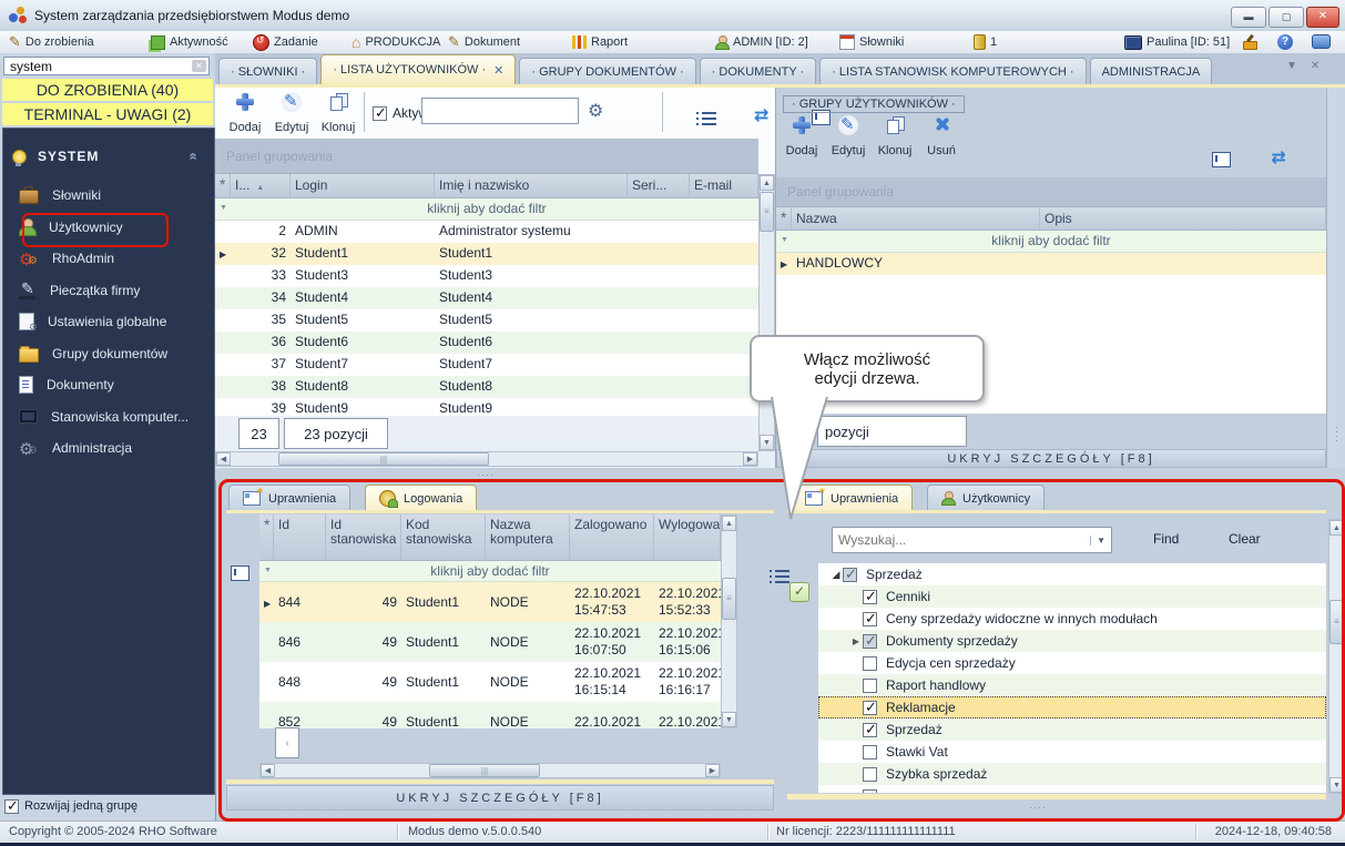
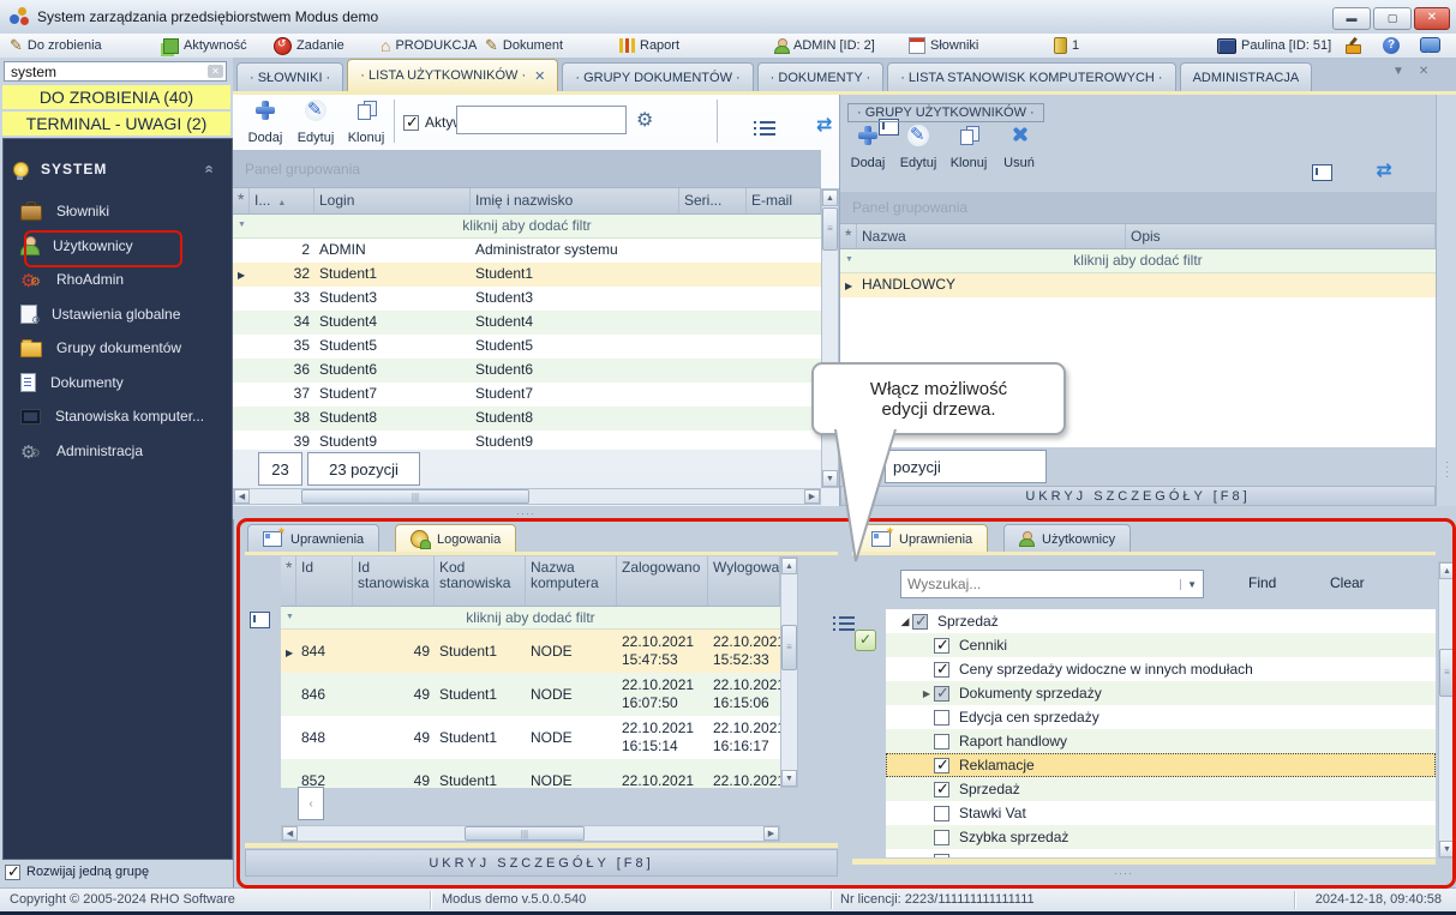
  System zarządzania przedsiębiorstwem Modus demo
  ▬
  ▢
  ✕
  Do zrobienia
  Aktywność
  Zadanie
  PRODUKCJA
  Dokument
  Raport
  ADMIN [ID: 2]
  Słowniki
  1
  Paulina [ID: 51]
  system
  ✕
  DO ZROBIENIA (40)
  TERMINAL - UWAGI (2)
  SYSTEM
  Słowniki
  Użytkownicy
  RhoAdmin
- Pieczątka firmy
  Ustawienia globalne
  Grupy dokumentów
  Dokumenty
  Stanowiska komputer...
  Administracja
  Rozwijaj jedną grupę
  · SŁOWNIKI ·
  · LISTA UŻYTKOWNIKÓW ·
  ✕
  · GRUPY DOKUMENTÓW ·
  · DOKUMENTY ·
  · LISTA STANOWISK KOMPUTEROWYCH ·
  ADMINISTRACJA
  ▼
  ✕
  Dodaj
  Edytuj
  Klonuj
  Panel grupowania
  *
  I...
  Login
  Imię i nazwisko
  Seri...
  E-mail
  kliknij aby dodać filtr
  2
  ADMIN
  Administrator systemu
  ▶
  32
  Student1
  Student1
  33
  Student3
  Student3
  34
  Student4
  Student4
  35
  Student5
  Student5
  36
  Student6
  Student6
  37
  Student7
  Student7
  38
  Student8
  Student8
  39
  Student9
  Student9
  ≡
  23
  23 pozycji
  |||
  · GRUPY UŻYTKOWNIKÓW ·
  Dodaj
  Edytuj
  Klonuj
  Usuń
  Panel grupowania
  *
  Nazwa
  Opis
  kliknij aby dodać filtr
  ▶
  HANDLOWCY
  pozycji
  UKRYJ SZCZEGÓŁY [F8]
  ····
  Uprawnienia
  Logowania
  *
  Id
  Id stanowiska
  Kod stanowiska
  Nazwa komputera
  Zalogowano
  Wylogowa
  kliknij aby dodać filtr
  ▶
  844
  49
  Student1
  NODE
  22.10.2021
  15:47:53
  22.10.202
  15:52:33
  846
  49
  Student1
  NODE
  22.10.2021
  16:07:50
  22.10.202
  16:15:06
  848
  49
  Student1
  NODE
  22.10.2021
  16:15:14
  22.10.202
  16:16:17
  852
  49
  Student1
  NODE
  22.10.2021
  22.10.202
  ≡
  ‹
  |||
  UKRYJ SZCZEGÓŁY [F8]
  Uprawnienia
  Użytkownicy
  Wyszukaj...
  ▼
  Find
  Clear
  Sprzedaż
  Cenniki
  Ceny sprzedaży widoczne w innych modułach
  Dokumenty sprzedaży
  Edycja cen sprzedaży
  Raport handlowy
  Reklamacje
  Sprzedaż
  Stawki Vat
  Szybka sprzedaż
  ≡
  ····
  Copyright © 2005-2024 RHO Software
  Modus demo v.5.0.0.540
  Nr licencji: 2223/111111111111111
  2024-12-18, 09:40:58
  Włącz możliwość
  edycji drzewa.
